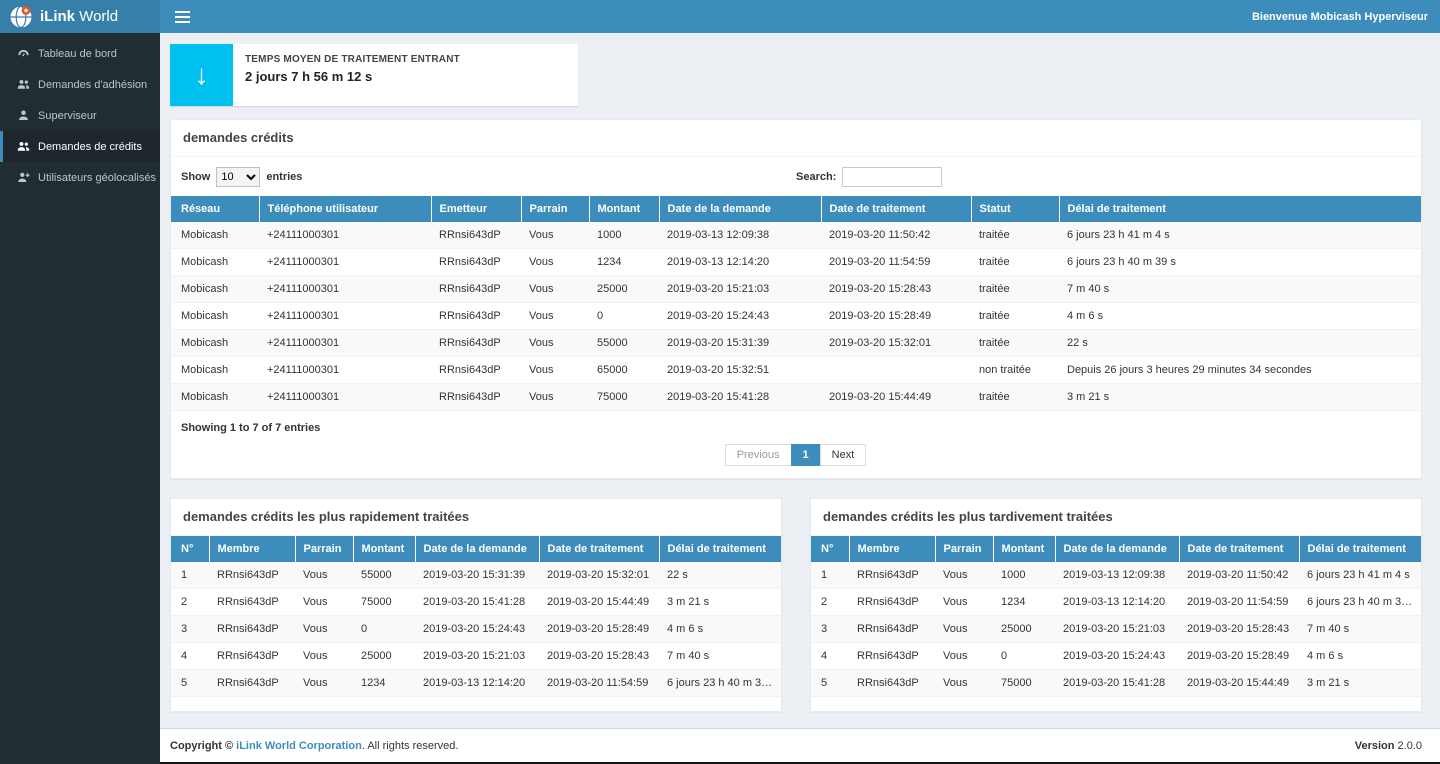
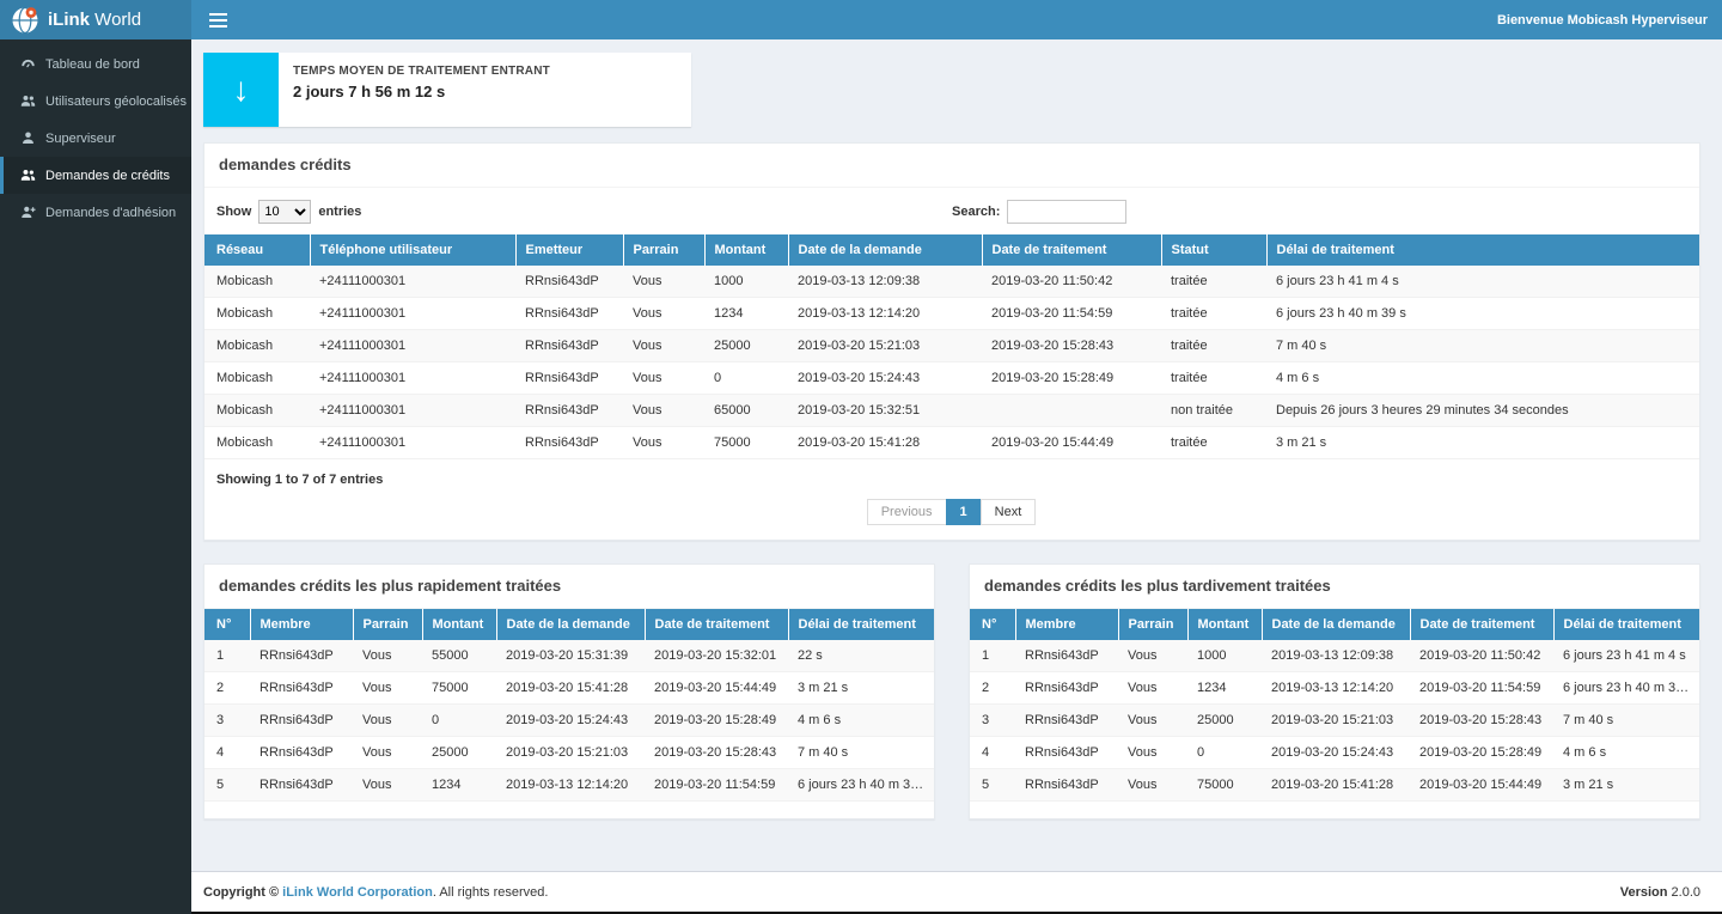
  iLink World
  Bienvenue Mobicash Hyperviseur
  Tableau de bord
- Demandes d'adhésion
+ Utilisateurs géolocalisés
  Superviseur
  Demandes de crédits
- Utilisateurs géolocalisés
+ Demandes d'adhésion
  ↓
  TEMPS MOYEN DE TRAITEMENT ENTRANT
  2 jours 7 h 56 m 12 s
  demandes crédits
  Show
  10
  entries
  Search:
  Réseau	Téléphone utilisateur	Emetteur	Parrain	Montant	Date de la demande	Date de traitement	Statut	Délai de traitement
  Mobicash	+24111000301	RRnsi643dP	Vous	1000	2019-03-13 12:09:38	2019-03-20 11:50:42	traitée	6 jours 23 h 41 m 4 s
  Mobicash	+24111000301	RRnsi643dP	Vous	1234	2019-03-13 12:14:20	2019-03-20 11:54:59	traitée	6 jours 23 h 40 m 39 s
  Mobicash	+24111000301	RRnsi643dP	Vous	25000	2019-03-20 15:21:03	2019-03-20 15:28:43	traitée	7 m 40 s
  Mobicash	+24111000301	RRnsi643dP	Vous	0	2019-03-20 15:24:43	2019-03-20 15:28:49	traitée	4 m 6 s
- Mobicash	+24111000301	RRnsi643dP	Vous	55000	2019-03-20 15:31:39	2019-03-20 15:32:01	traitée	22 s
  Mobicash	+24111000301	RRnsi643dP	Vous	65000	2019-03-20 15:32:51		non traitée	Depuis 26 jours 3 heures 29 minutes 34 secondes
  Mobicash	+24111000301	RRnsi643dP	Vous	75000	2019-03-20 15:41:28	2019-03-20 15:44:49	traitée	3 m 21 s
  Showing 1 to 7 of 7 entries
  Previous
  1
  Next
  demandes crédits les plus rapidement traitées
  N°	Membre	Parrain	Montant	Date de la demande	Date de traitement	Délai de traitement
  1	RRnsi643dP	Vous	55000	2019-03-20 15:31:39	2019-03-20 15:32:01	22 s
  2	RRnsi643dP	Vous	75000	2019-03-20 15:41:28	2019-03-20 15:44:49	3 m 21 s
  3	RRnsi643dP	Vous	0	2019-03-20 15:24:43	2019-03-20 15:28:49	4 m 6 s
  4	RRnsi643dP	Vous	25000	2019-03-20 15:21:03	2019-03-20 15:28:43	7 m 40 s
  5	RRnsi643dP	Vous	1234	2019-03-13 12:14:20	2019-03-20 11:54:59	6 jours 23 h 40 m 39 s
  demandes crédits les plus tardivement traitées
  N°	Membre	Parrain	Montant	Date de la demande	Date de traitement	Délai de traitement
  1	RRnsi643dP	Vous	1000	2019-03-13 12:09:38	2019-03-20 11:50:42	6 jours 23 h 41 m 4 s
  2	RRnsi643dP	Vous	1234	2019-03-13 12:14:20	2019-03-20 11:54:59	6 jours 23 h 40 m 39 s
  3	RRnsi643dP	Vous	25000	2019-03-20 15:21:03	2019-03-20 15:28:43	7 m 40 s
  4	RRnsi643dP	Vous	0	2019-03-20 15:24:43	2019-03-20 15:28:49	4 m 6 s
  5	RRnsi643dP	Vous	75000	2019-03-20 15:41:28	2019-03-20 15:44:49	3 m 21 s
  Copyright © iLink World Corporation. All rights reserved.
  Version 2.0.0
